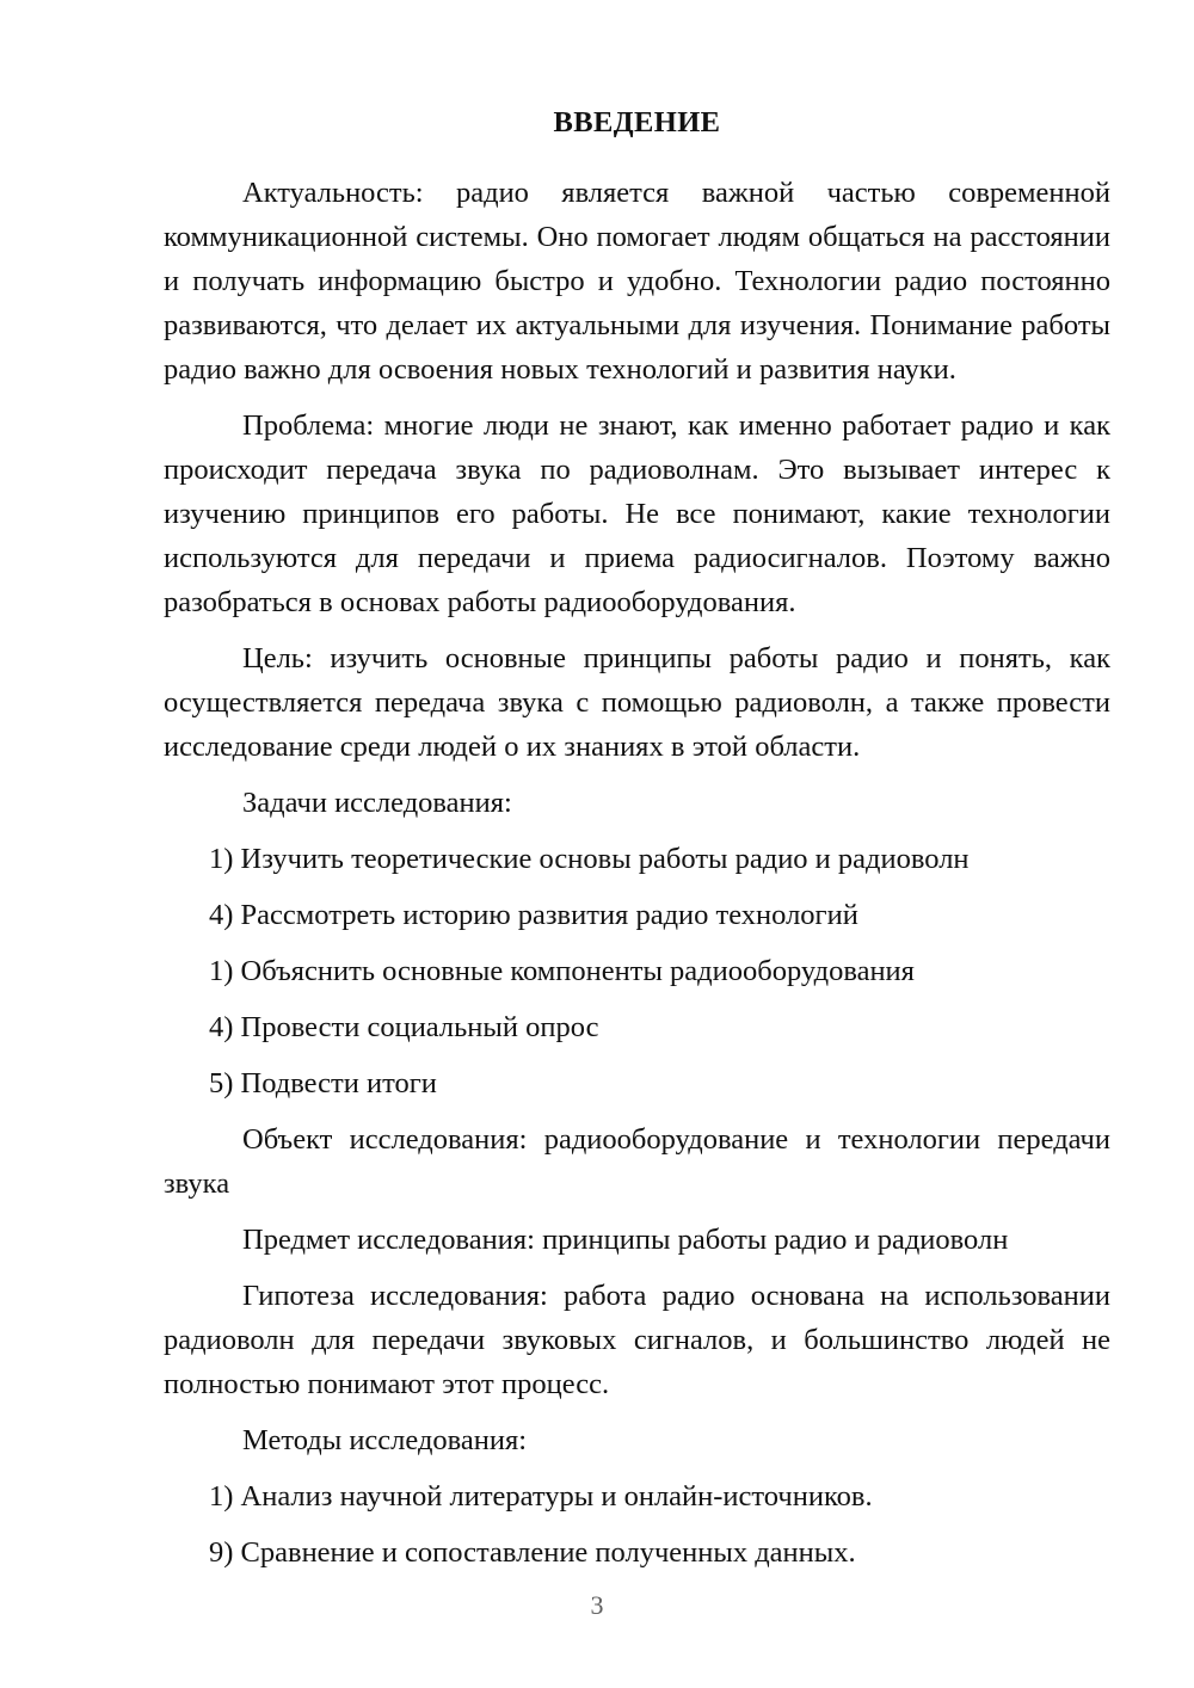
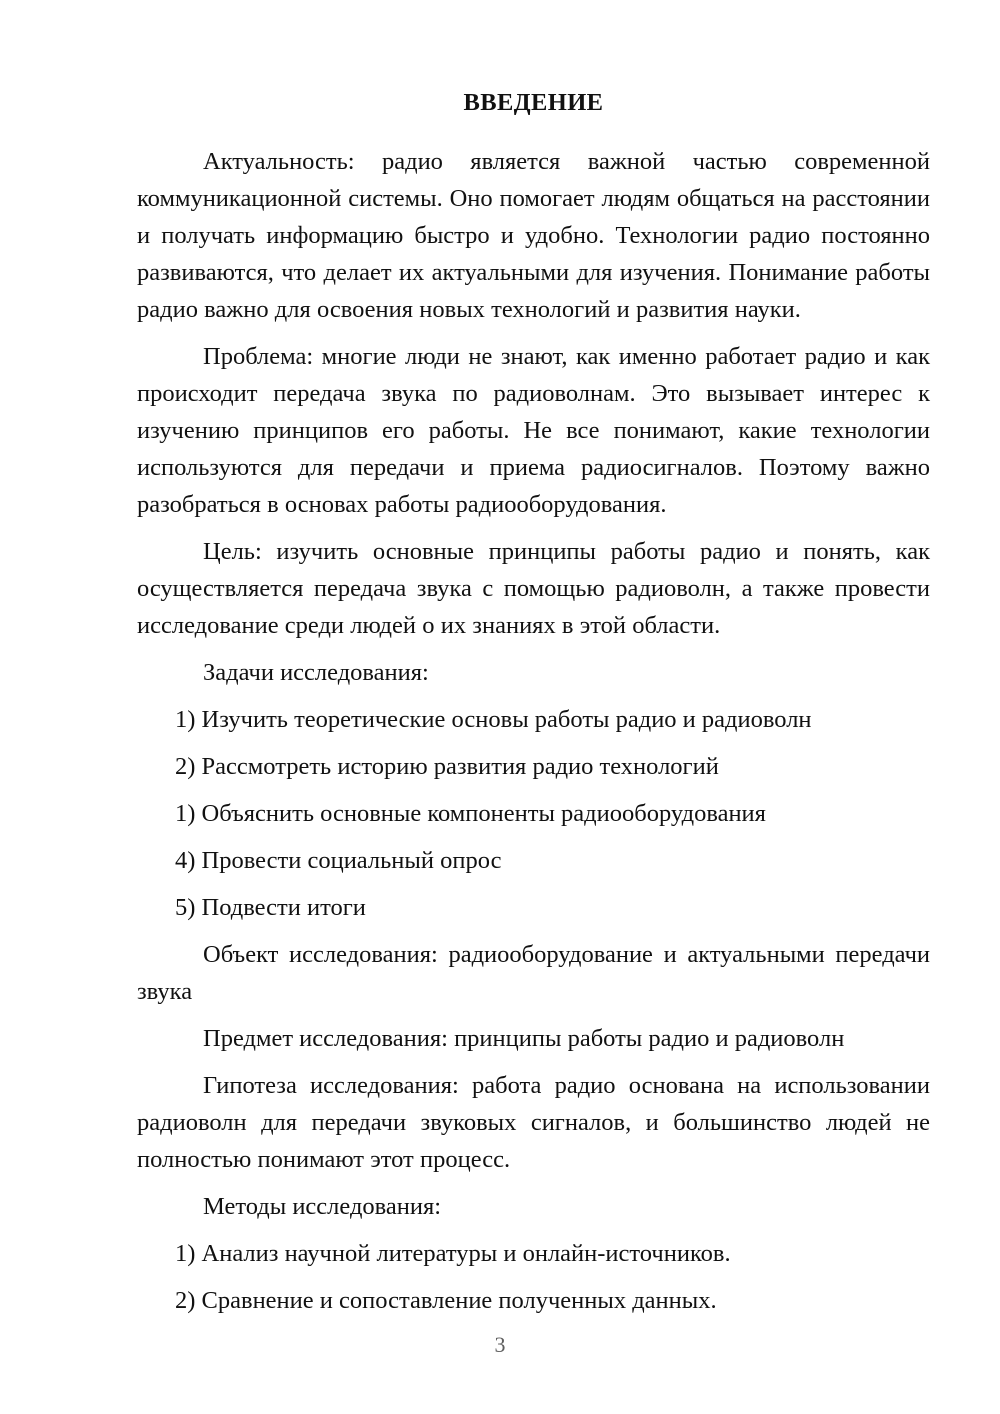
  ВВЕДЕНИЕ
  Актуальность: радио является важной частью современной коммуникационной системы. Оно помогает людям общаться на расстоянии и получать информацию быстро и удобно. Технологии радио постоянно развиваются, что делает их актуальными для изучения. Понимание работы радио важно для освоения новых технологий и развития науки.
  Проблема: многие люди не знают, как именно работает радио и как происходит передача звука по радиоволнам. Это вызывает интерес к изучению принципов его работы. Не все понимают, какие технологии используются для передачи и приема радиосигналов. Поэтому важно разобраться в основах работы радиооборудования.
  Цель: изучить основные принципы работы радио и понять, как осуществляется передача звука с помощью радиоволн, а также провести исследование среди людей о их знаниях в этой области.
  Задачи исследования:
  1) Изучить теоретические основы работы радио и радиоволн
- 4) Рассмотреть историю развития радио технологий
+ 2) Рассмотреть историю развития радио технологий
  1) Объяснить основные компоненты радиооборудования
  4) Провести социальный опрос
  5) Подвести итоги
- Объект исследования: радиооборудование и технологии передачи звука
+ Объект исследования: радиооборудование и актуальными передачи звука
  Предмет исследования: принципы работы радио и радиоволн
  Гипотеза исследования: работа радио основана на использовании радиоволн для передачи звуковых сигналов, и большинство людей не полностью понимают этот процесс.
  Методы исследования:
  1) Анализ научной литературы и онлайн-источников.
- 9) Сравнение и сопоставление полученных данных.
+ 2) Сравнение и сопоставление полученных данных.
  3
